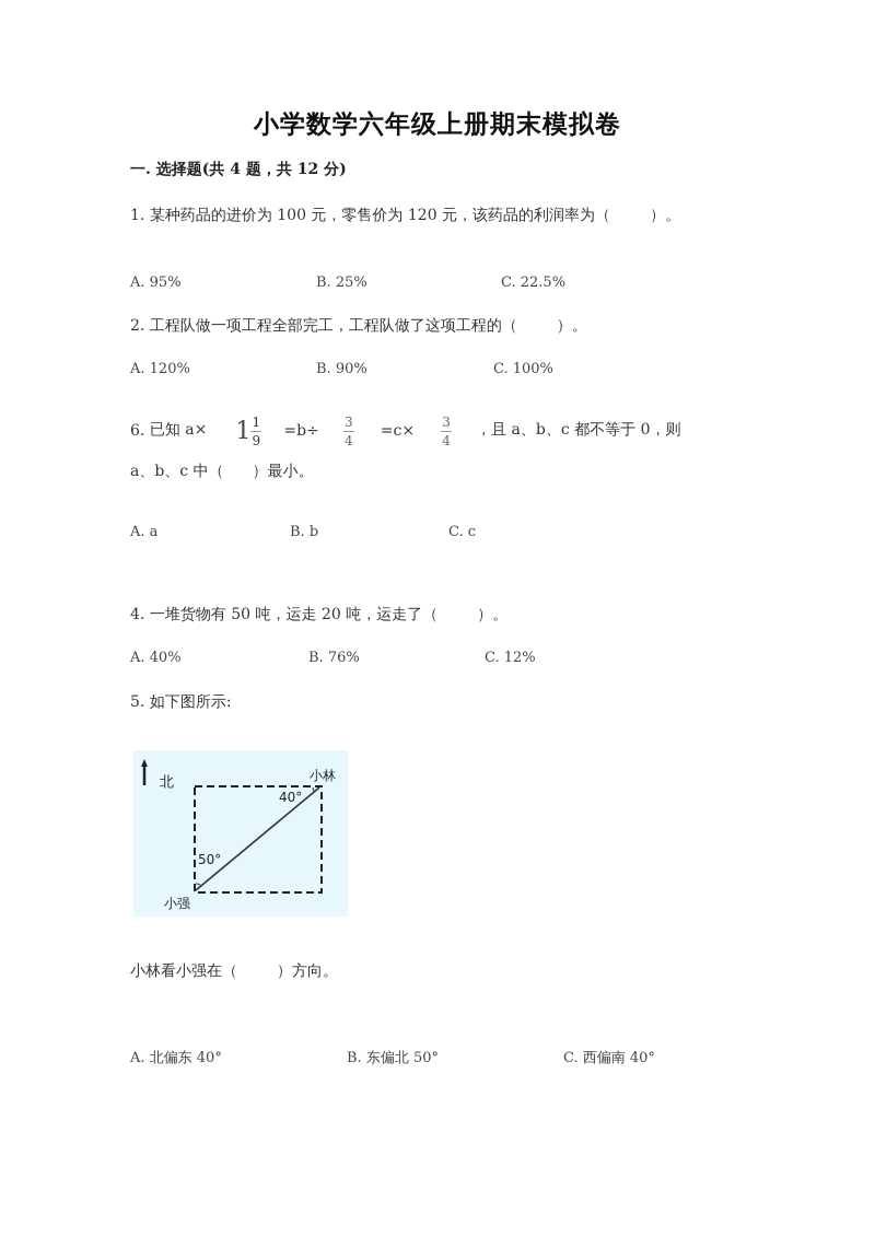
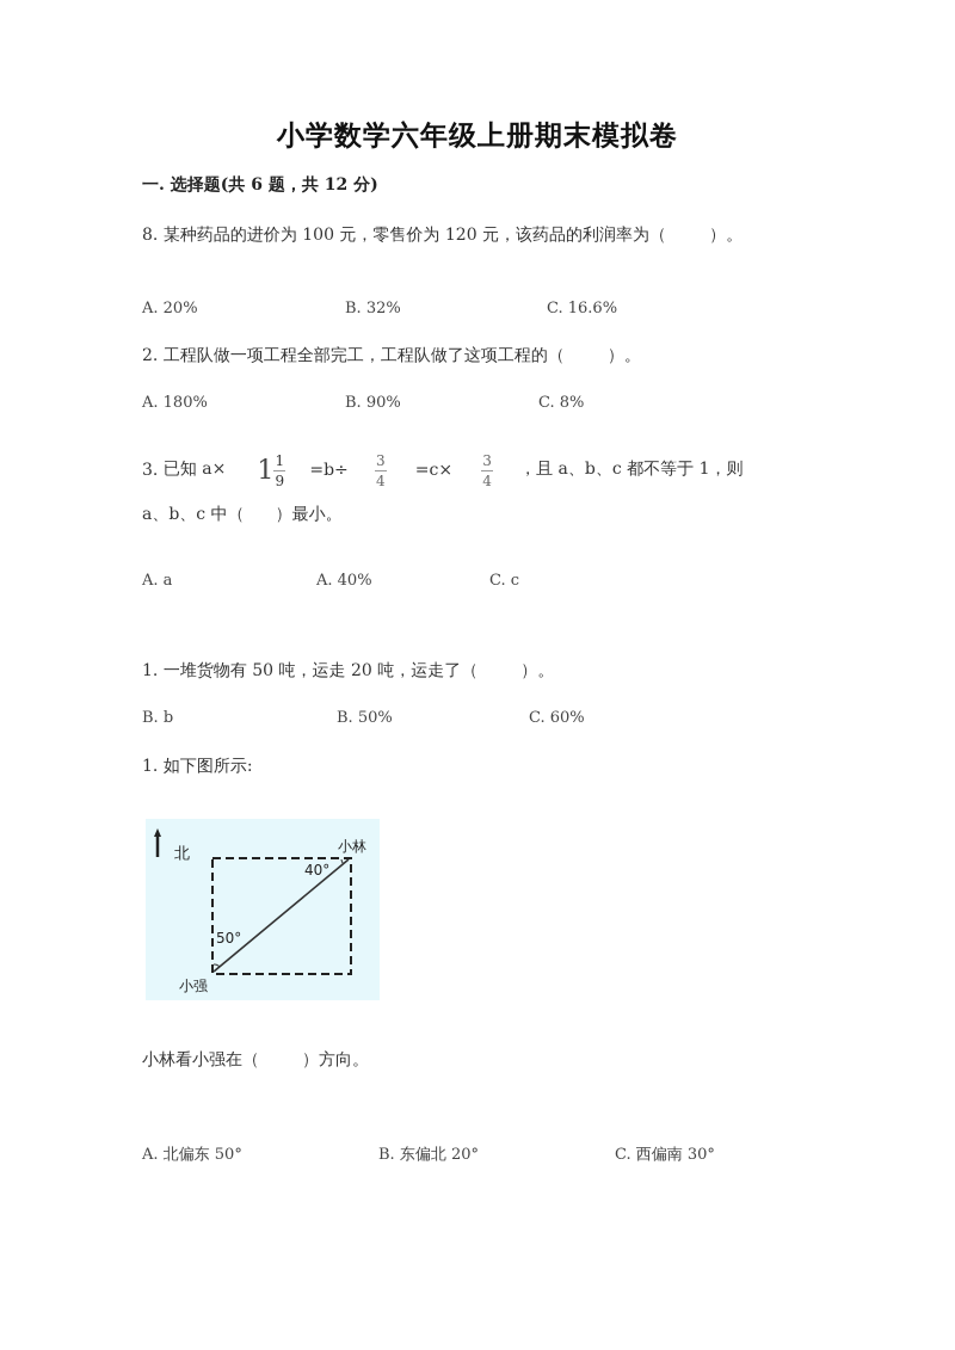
  小学数学六年级上册期末模拟卷
- 一. 选择题(共 4 题，共 12 分)
+ 一. 选择题(共 6 题，共 12 分)
- 1. 某种药品的进价为 100 元，零售价为 120 元，该药品的利润率为（ ）。
+ 8. 某种药品的进价为 100 元，零售价为 120 元，该药品的利润率为（ ）。
- A. 95%
+ A. 20%
- B. 25%
+ B. 32%
- C. 22.5%
+ C. 16.6%
  2. 工程队做一项工程全部完工，工程队做了这项工程的（ ）。
- A. 120%
+ A. 180%
  B. 90%
- C. 100%
+ C. 8%
- 6.
+ 3.
  已知 a×
  1
  1
  9
  =b÷
  3
  4
  =c×
  3
  4
- ，且 a、b、c 都不等于 0，则
+ ，且 a、b、c 都不等于 1，则
  a、b、c 中（ ）最小。
  A. a
- B. b
+ A. 40%
  C. c
- 4. 一堆货物有 50 吨，运走 20 吨，运走了（ ）。
+ 1. 一堆货物有 50 吨，运走 20 吨，运走了（ ）。
- A. 40%
+ B. b
- B. 76%
+ B. 50%
- C. 12%
+ C. 60%
- 5. 如下图所示:
+ 1. 如下图所示:
  北
  小林
  40°
  50°
  小强
  小林看小强在（ ）方向。
- A. 北偏东 40°
+ A. 北偏东 50°
- B. 东偏北 50°
+ B. 东偏北 20°
- C. 西偏南 40°
+ C. 西偏南 30°
